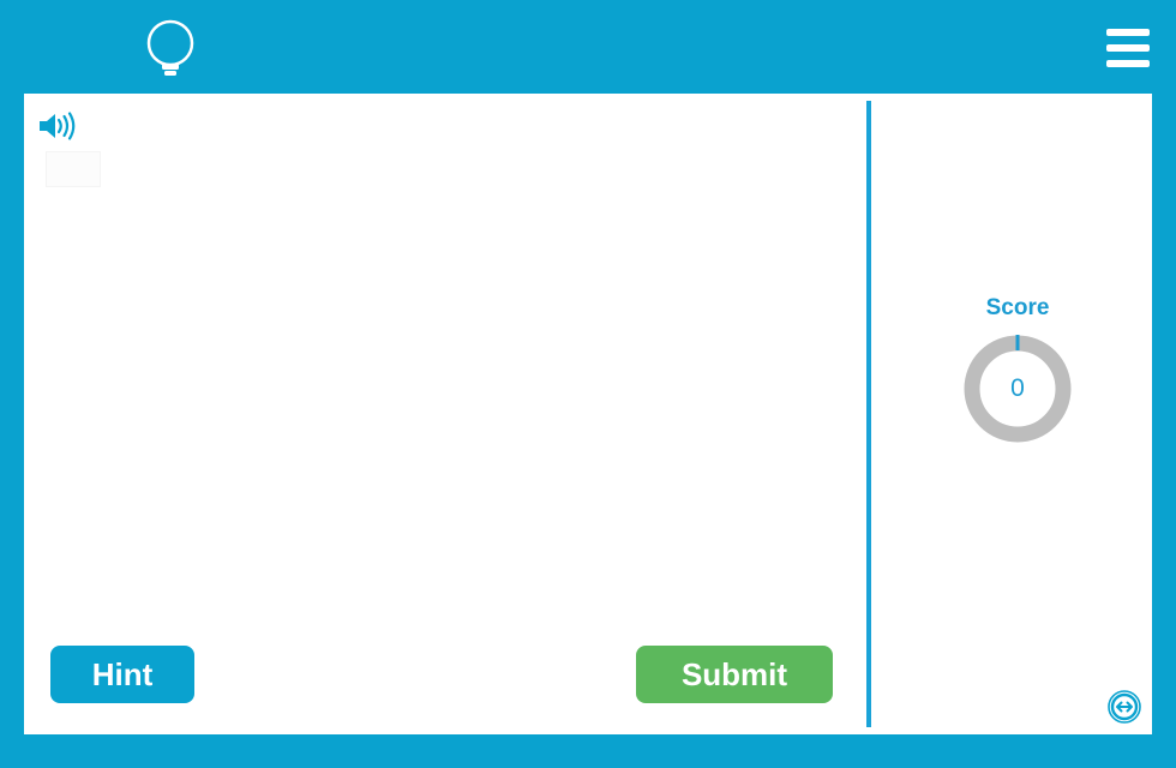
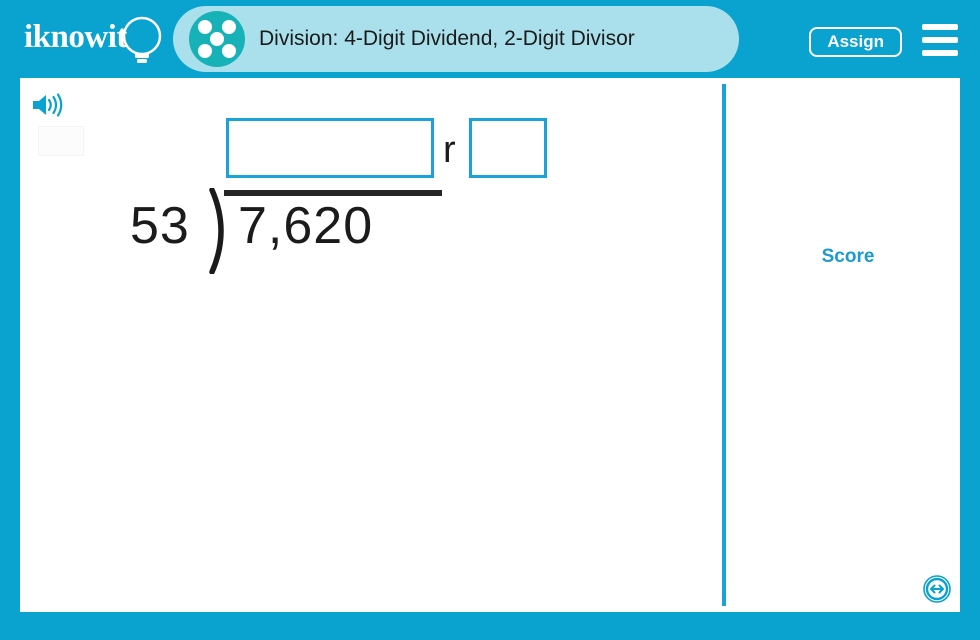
+ iknowit
+ Division: 4-Digit Dividend, 2-Digit Divisor
+ Assign
+ r
+ 53
+ 7,620
  Score
- 0
- Hint
- Submit
